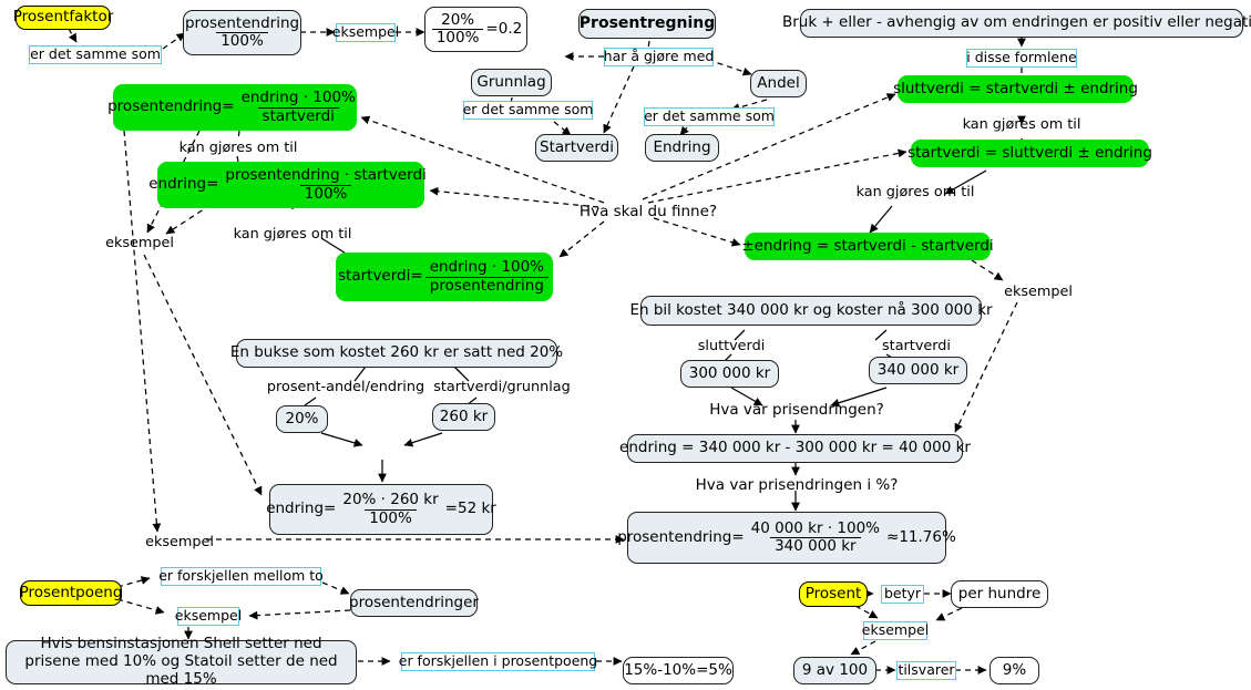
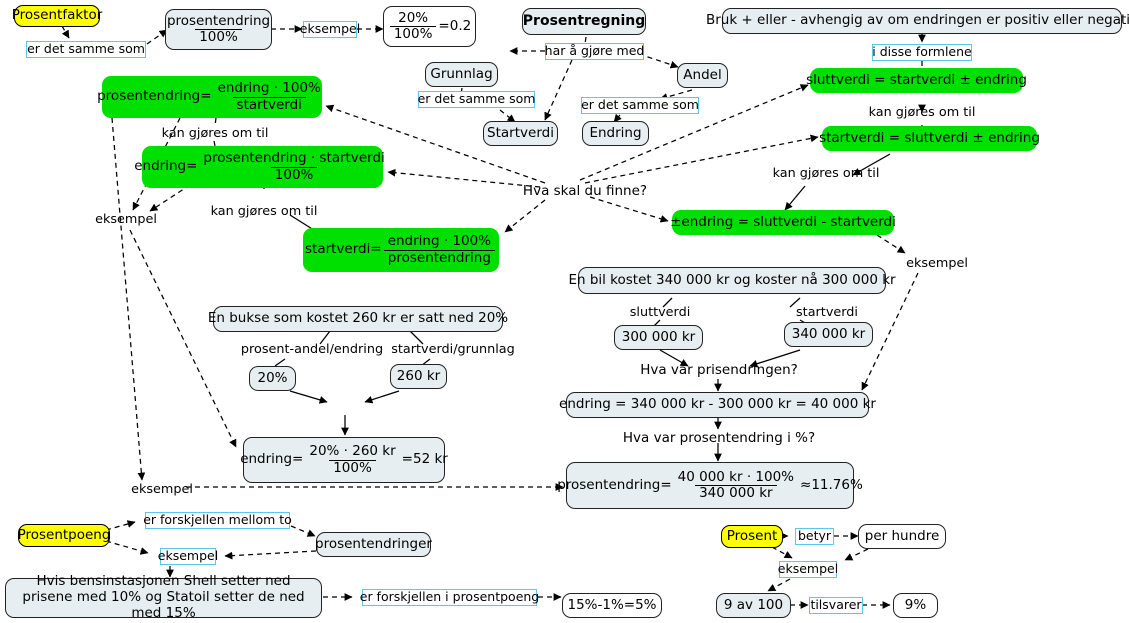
  Prosentfaktor
  er det samme som
  prosentendring
  100%
  eksempel
  20%
  100%
  =0.2
  Prosentregning
  Bruk + eller - avhengig av om endringen er positiv eller negati
  har å gjøre med
  i disse formlene
  Grunnlag
  Andel
  sluttverdi = startverdi ± endring
  prosentendring=
  endring · 100%
  startverdi
  er det samme som
  er det samme som
  kan gjøres om til
  kan gjøres om til
  Startverdi
  Endring
  startverdi = sluttverdi ± endring
  endring=
  prosentendring · startverdi
  100%
  kan gjøres om til
  Hva skal du finne?
  eksempel
  kan gjøres om til
- ±endring = startverdi - startverdi
+ ±endring = sluttverdi - startverdi
  startverdi=
  endring · 100%
  prosentendring
  eksempel
  En bil kostet 340 000 kr og koster nå 300 000 kr
  sluttverdi
  startverdi
  300 000 kr
  340 000 kr
  Hva var prisendringen?
  endring = 340 000 kr - 300 000 kr = 40 000 kr
- Hva var prisendringen i %?
+ Hva var prosentendring i %?
  prosentendring=
  40 000 kr · 100%
  340 000 kr
  ≈11.76%
  En bukse som kostet 260 kr er satt ned 20%
  prosent-andel/endring
  startverdi/grunnlag
  20%
  260 kr
  endring=
  20% · 260 kr
  100%
  =52 kr
  eksempel
  Prosentpoeng
  er forskjellen mellom to
  prosentendringer
  eksempel
  Hvis bensinstasjonen Shell setter ned prisene med 10% og Statoil setter de ned med 15%
  er forskjellen i prosentpoeng
- 15%-10%=5%
+ 15%-1%=5%
  Prosent
  betyr
  per hundre
  eksempel
  9 av 100
  tilsvarer
  9%
